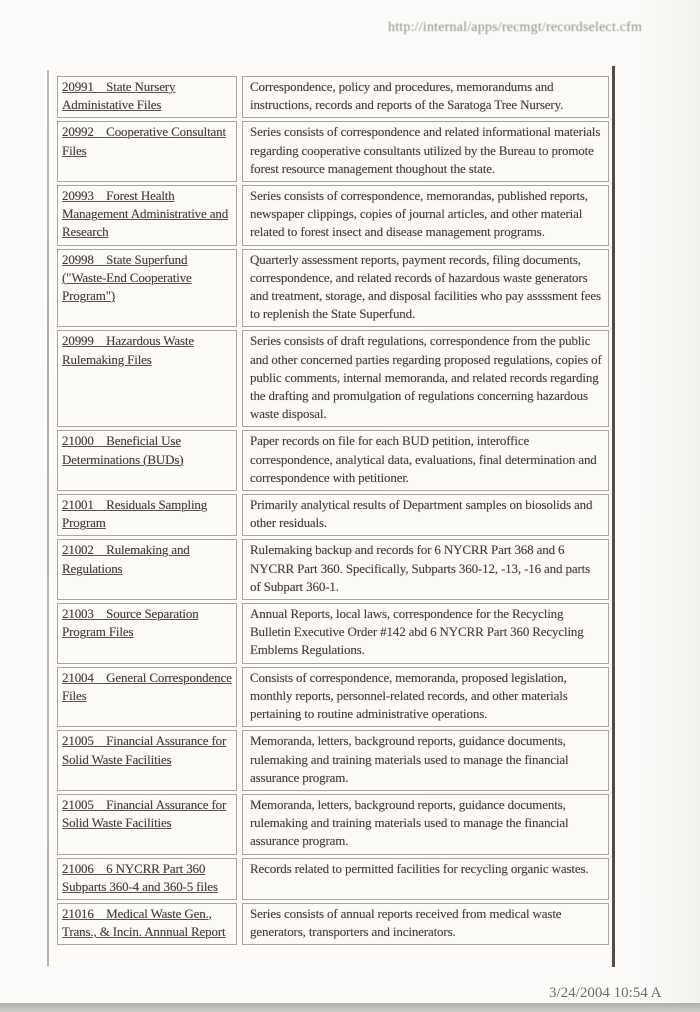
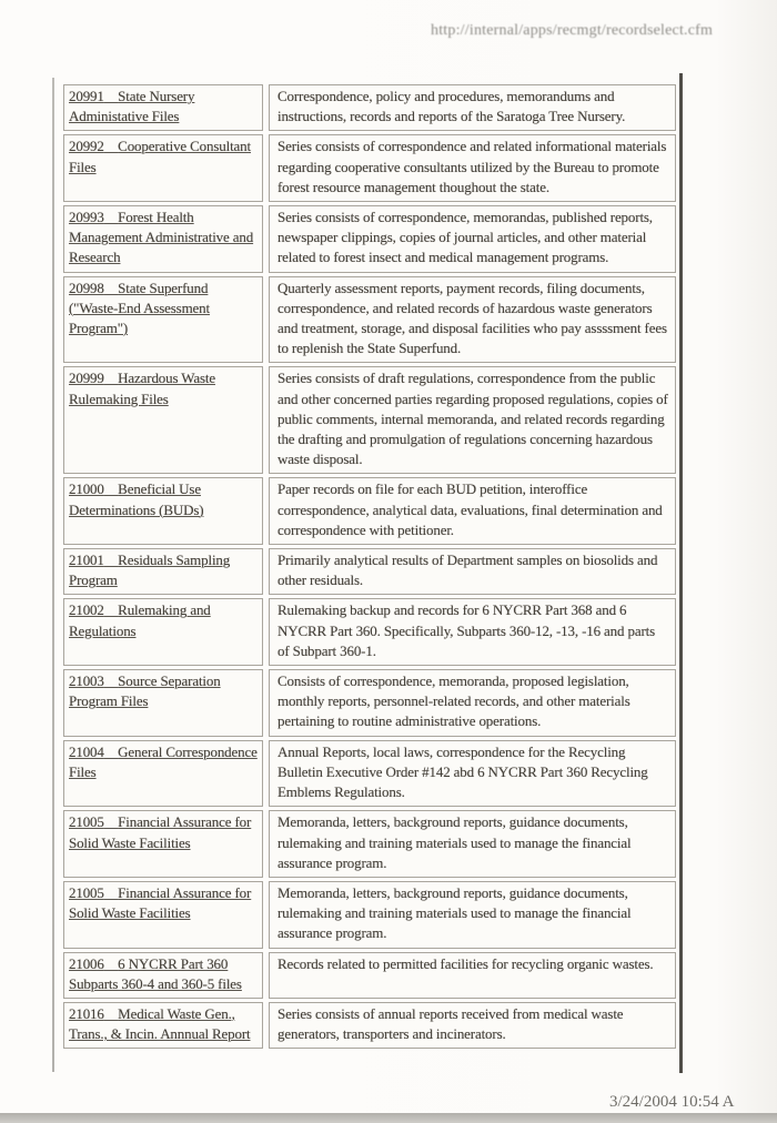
  http://internal/apps/recmgt/recordselect.cfm
  20991 State Nursery Administative Files
  Correspondence, policy and procedures, memorandums and instructions, records and reports of the Saratoga Tree Nursery.
  20992 Cooperative Consultant Files
  Series consists of correspondence and related informational materials regarding cooperative consultants utilized by the Bureau to promote forest resource management thoughout the state.
  20993 Forest Health Management Administrative and Research
- Series consists of correspondence, memorandas, published reports, newspaper clippings, copies of journal articles, and other material related to forest insect and disease management programs.
+ Series consists of correspondence, memorandas, published reports, newspaper clippings, copies of journal articles, and other material related to forest insect and medical management programs.
- 20998 State Superfund ("Waste-End Cooperative Program")
+ 20998 State Superfund ("Waste-End Assessment Program")
  Quarterly assessment reports, payment records, filing documents, correspondence, and related records of hazardous waste generators and treatment, storage, and disposal facilities who pay assssment fees to replenish the State Superfund.
  20999 Hazardous Waste Rulemaking Files
  Series consists of draft regulations, correspondence from the public and other concerned parties regarding proposed regulations, copies of public comments, internal memoranda, and related records regarding the drafting and promulgation of regulations concerning hazardous waste disposal.
  21000 Beneficial Use Determinations (BUDs)
  Paper records on file for each BUD petition, interoffice correspondence, analytical data, evaluations, final determination and correspondence with petitioner.
  21001 Residuals Sampling Program
  Primarily analytical results of Department samples on biosolids and other residuals.
  21002 Rulemaking and Regulations
  Rulemaking backup and records for 6 NYCRR Part 368 and 6 NYCRR Part 360. Specifically, Subparts 360-12, -13, -16 and parts of Subpart 360-1.
  21003 Source Separation Program Files
- Annual Reports, local laws, correspondence for the Recycling Bulletin Executive Order #142 abd 6 NYCRR Part 360 Recycling Emblems Regulations.
+ Consists of correspondence, memoranda, proposed legislation, monthly reports, personnel-related records, and other materials pertaining to routine administrative operations.
  21004 General Correspondence Files
- Consists of correspondence, memoranda, proposed legislation, monthly reports, personnel-related records, and other materials pertaining to routine administrative operations.
+ Annual Reports, local laws, correspondence for the Recycling Bulletin Executive Order #142 abd 6 NYCRR Part 360 Recycling Emblems Regulations.
  21005 Financial Assurance for Solid Waste Facilities
  Memoranda, letters, background reports, guidance documents, rulemaking and training materials used to manage the financial assurance program.
  21005 Financial Assurance for Solid Waste Facilities
  Memoranda, letters, background reports, guidance documents, rulemaking and training materials used to manage the financial assurance program.
  21006 6 NYCRR Part 360 Subparts 360-4 and 360-5 files
  Records related to permitted facilities for recycling organic wastes.
  21016 Medical Waste Gen., Trans., & Incin. Annnual Report
  Series consists of annual reports received from medical waste generators, transporters and incinerators.
  3/24/2004 10:54 A
